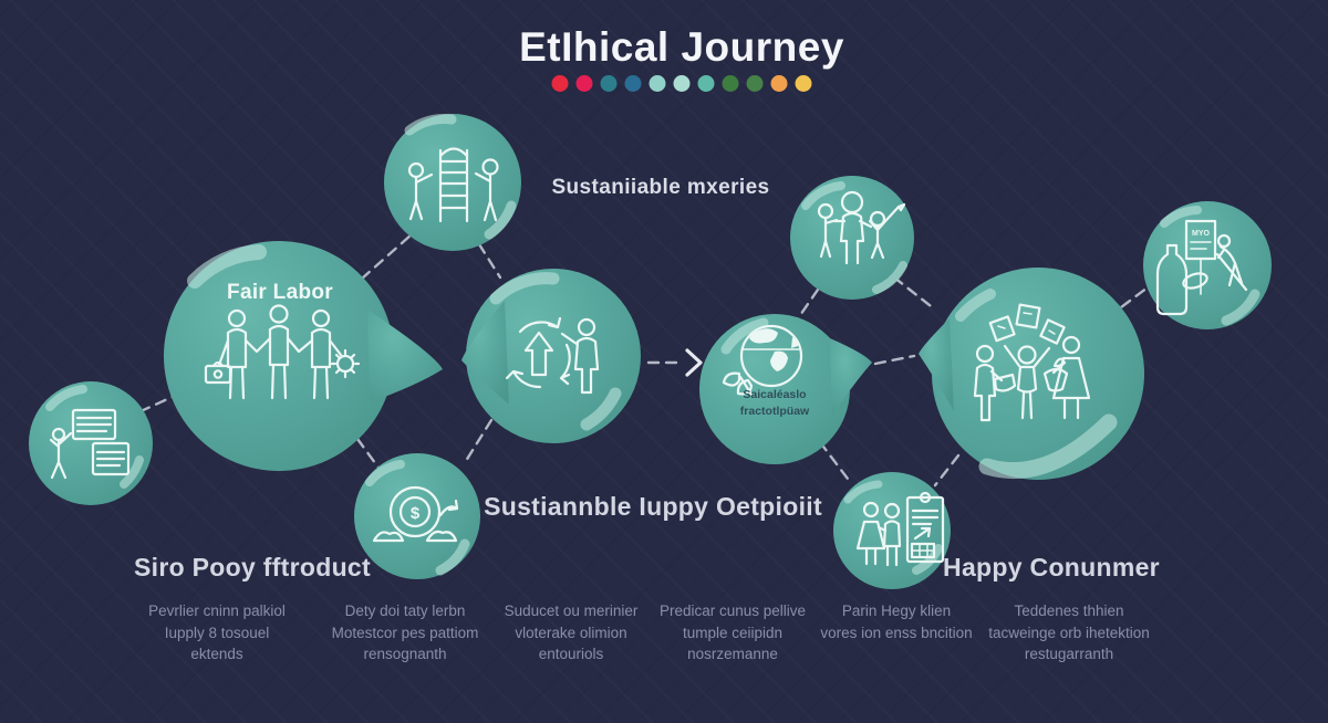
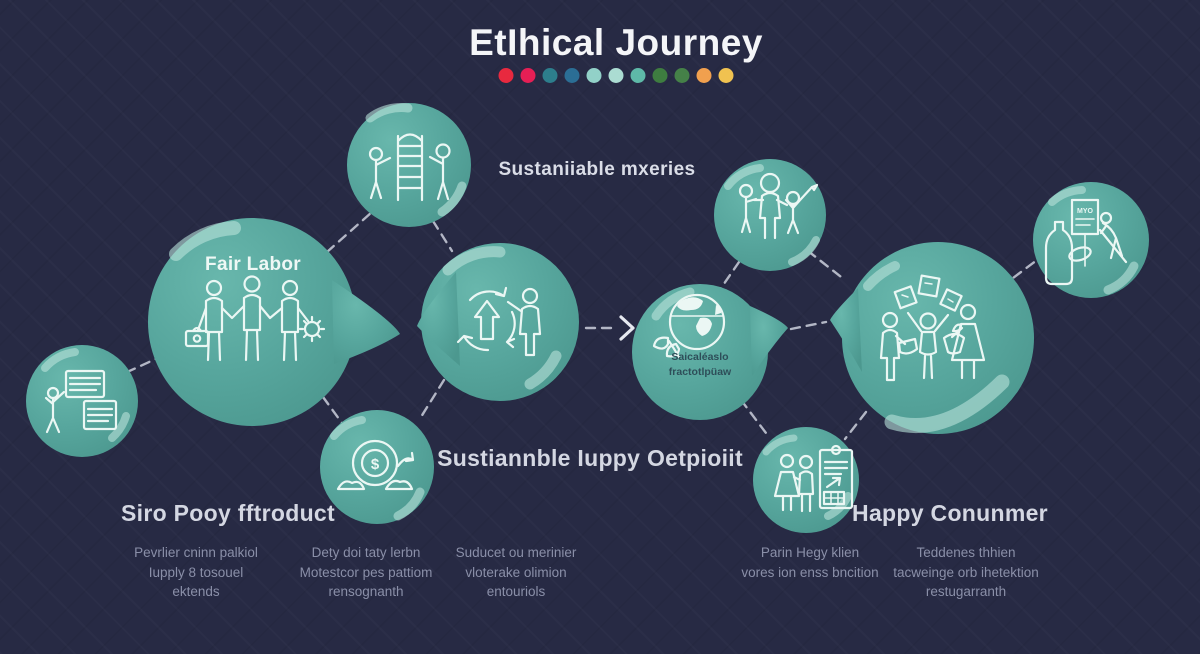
  $
  EtIhical Journey
  Sustaniiable mxeries
  Fair Labor
  Saicaléaslo
  fractotlpüaw
  Sustiannble Iuppy Oetpioiit
  Siro Pooy fftroduct
  Happy Conunmer
  Pevrlier cninn palkiol
  Iupply 8 tosouel
  ektends
  Dety doi taty lerbn
  Motestcor pes pattiom
  rensognanth
  Suducet ou merinier
  vloterake olimion
  entouriols
- Predicar cunus pellive
- tumple ceiipidn
- nosrzemanne
  Parin Hegy klien
  vores ion enss bncition
  Teddenes thhien
  tacweinge orb ihetektion
  restugarranth
